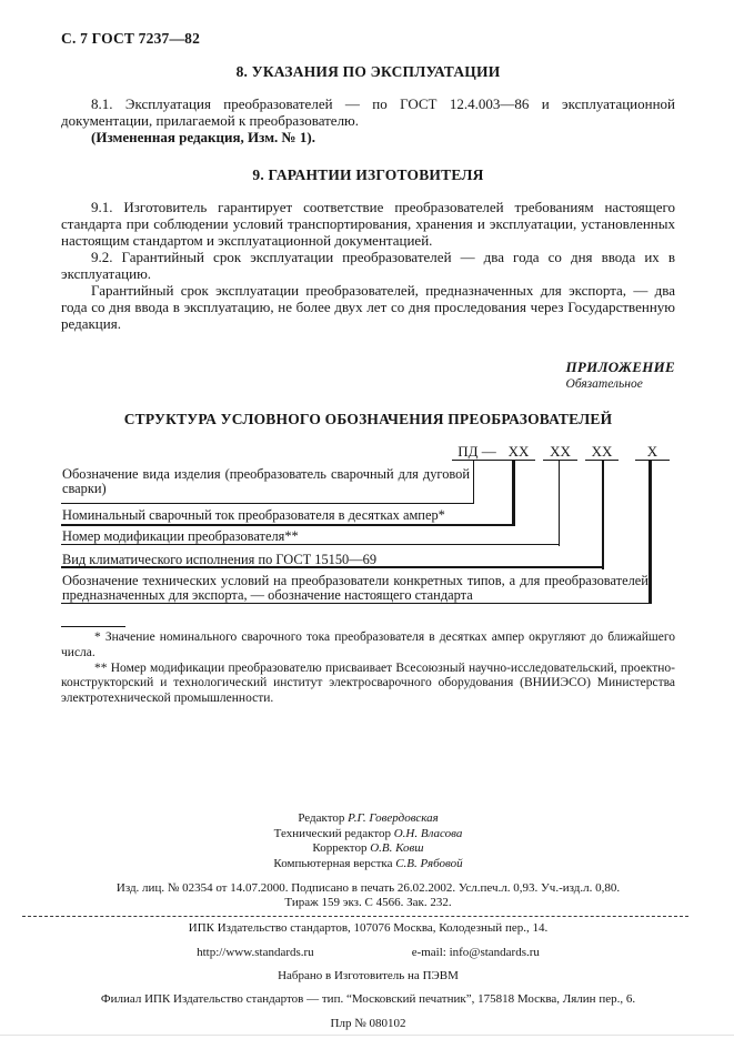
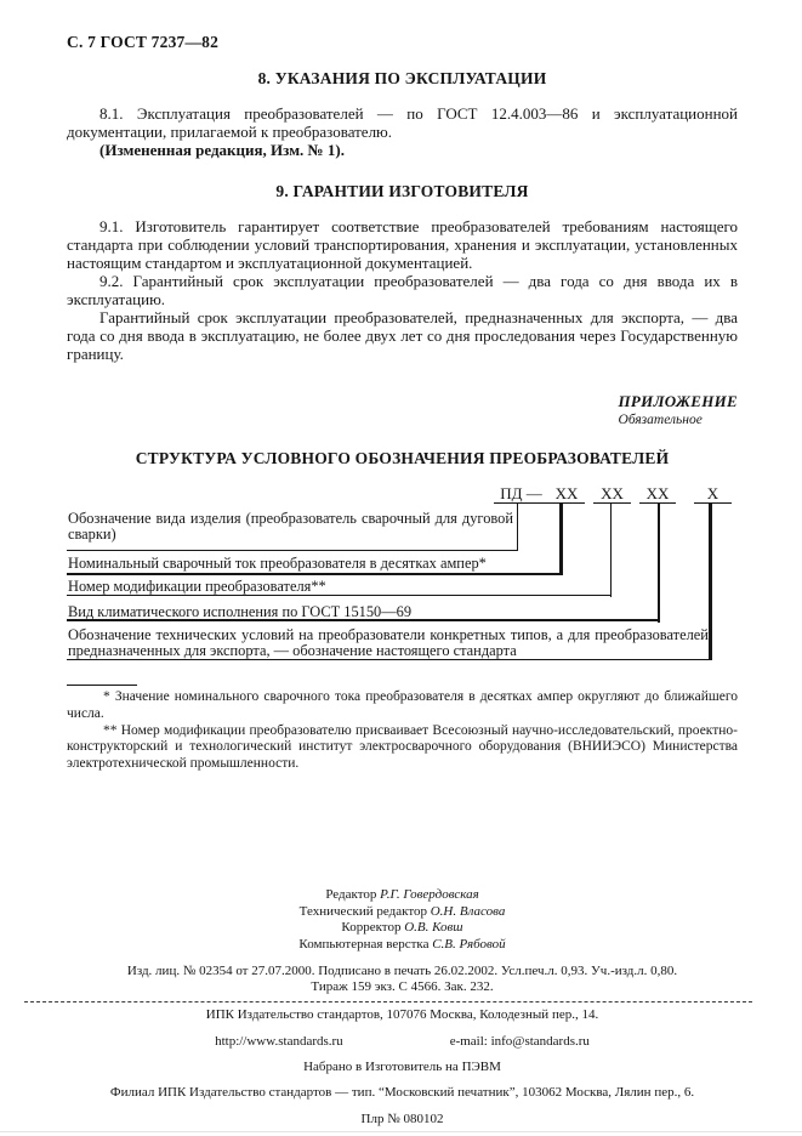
  С. 7 ГОСТ 7237—82
  8. УКАЗАНИЯ ПО ЭКСПЛУАТАЦИИ
  8.1. Эксплуатация преобразователей — по ГОСТ 12.4.003—86 и эксплуатационной документации, прилагаемой к преобразователю.
  (Измененная редакция, Изм. № 1).
  9. ГАРАНТИИ ИЗГОТОВИТЕЛЯ
  9.1. Изготовитель гарантирует соответствие преобразователей требованиям настоящего стандарта при соблюдении условий транспортирования, хранения и эксплуатации, установленных настоящим стандартом и эксплуатационной документацией.
  9.2. Гарантийный срок эксплуатации преобразователей — два года со дня ввода их в эксплуатацию.
- Гарантийный срок эксплуатации преобразователей, предназначенных для экспорта, — два года со дня ввода в эксплуатацию, не более двух лет со дня проследования через Государственную редакция.
+ Гарантийный срок эксплуатации преобразователей, предназначенных для экспорта, — два года со дня ввода в эксплуатацию, не более двух лет со дня проследования через Государственную границу.
  ПРИЛОЖЕНИЕ
  Обязательное
  СТРУКТУРА УСЛОВНОГО ОБОЗНАЧЕНИЯ ПРЕОБРАЗОВАТЕЛЕЙ
  ПД —
  ХХ
  ХХ
  ХХ
  Х
  Обозначение вида изделия (преобразователь сварочный для дуговой сварки)
  Номинальный сварочный ток преобразователя в десятках ампер*
  Номер модификации преобразователя**
  Вид климатического исполнения по ГОСТ 15150—69
  Обозначение технических условий на преобразователи конкретных типов, а для преобразователей, предназначенных для экспорта, — обозначение настоящего стандарта
  * Значение номинального сварочного тока преобразователя в десятках ампер округляют до ближайшего числа.
  ** Номер модификации преобразователю присваивает Всесоюзный научно-исследовательский, проектно-конструкторский и технологический институт электросварочного оборудования (ВНИИЭСО) Министерства электротехнической промышленности.
  Редактор Р.Г. Говердовская
  Технический редактор О.Н. Власова
  Корректор О.В. Ковш
  Компьютерная верстка С.В. Рябовой
- Изд. лиц. № 02354 от 14.07.2000. Подписано в печать 26.02.2002. Усл.печ.л. 0,93. Уч.-изд.л. 0,80.
+ Изд. лиц. № 02354 от 27.07.2000. Подписано в печать 26.02.2002. Усл.печ.л. 0,93. Уч.-изд.л. 0,80.
  Тираж 159 экз. С 4566. Зак. 232.
  ИПК Издательство стандартов, 107076 Москва, Колодезный пер., 14.
  http://www.standards.ru
  e-mail: info@standards.ru
  Набрано в Изготовитель на ПЭВМ
- Филиал ИПК Издательство стандартов — тип. “Московский печатник”, 175818 Москва, Лялин пер., 6.
+ Филиал ИПК Издательство стандартов — тип. “Московский печатник”, 103062 Москва, Лялин пер., 6.
  Плр № 080102
